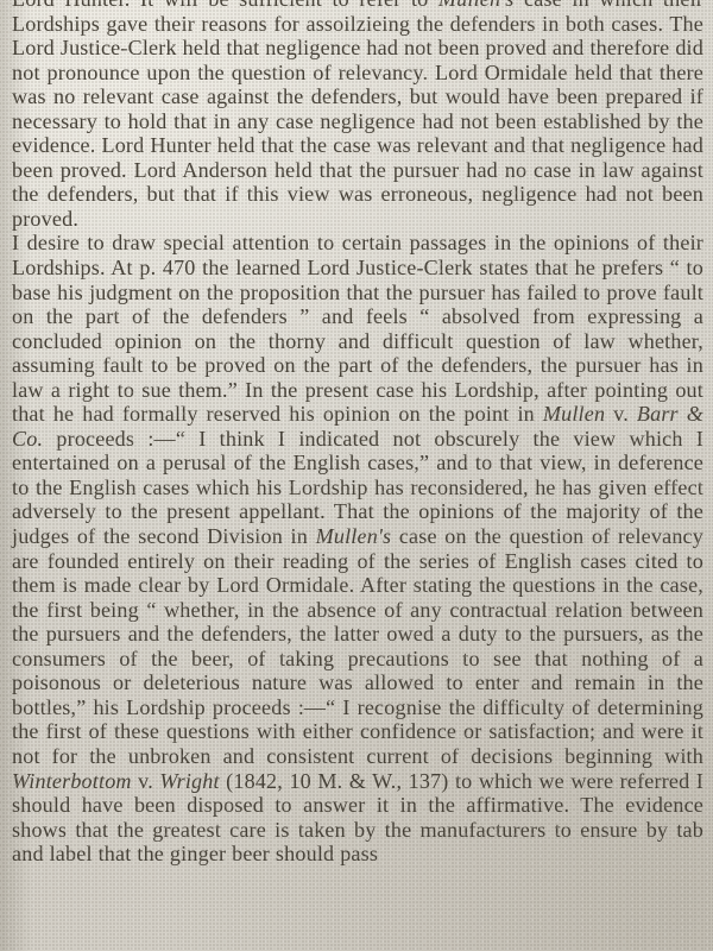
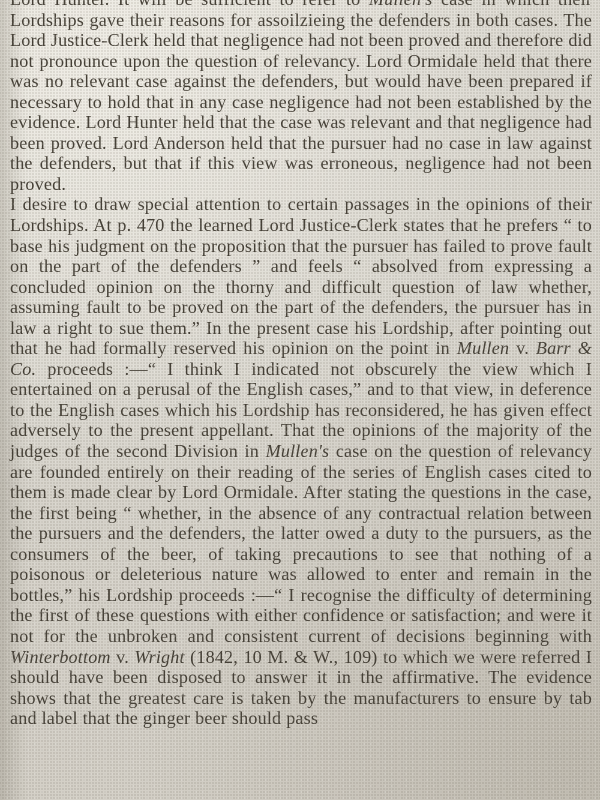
  Lordships gave their reasons for assoilzieing the defenders in both cases. The Lord Justice-Clerk held that negligence had not been proved and therefore did not pronounce upon the question of relevancy. Lord Ormidale held that there was no relevant case against the defenders, but would have been prepared if necessary to hold that in any case negligence had not been established by the evidence. Lord Hunter held that the case was relevant and that negligence had been proved. Lord Anderson held that the pursuer had no case in law against the defenders, but that if this view was erroneous, negligence had not been proved.
- I desire to draw special attention to certain passages in the opinions of their Lordships. At p. 470 the learned Lord Justice-Clerk states that he prefers “ to base his judgment on the proposition that the pursuer has failed to prove fault on the part of the defenders ” and feels “ absolved from expressing a concluded opinion on the thorny and difficult question of law whether, assuming fault to be proved on the part of the defenders, the pursuer has in law a right to sue them.” In the present case his Lordship, after pointing out that he had formally reserved his opinion on the point in Mullen v. Barr & Co. proceeds :—“ I think I indicated not obscurely the view which I entertained on a perusal of the English cases,” and to that view, in deference to the English cases which his Lordship has reconsidered, he has given effect adversely to the present appellant. That the opinions of the majority of the judges of the second Division in Mullen's case on the question of relevancy are founded entirely on their reading of the series of English cases cited to them is made clear by Lord Ormidale. After stating the questions in the case, the first being “ whether, in the absence of any contractual relation between the pursuers and the defenders, the latter owed a duty to the pursuers, as the consumers of the beer, of taking precautions to see that nothing of a poisonous or deleterious nature was allowed to enter and remain in the bottles,” his Lordship proceeds :—“ I recognise the difficulty of determining the first of these questions with either confidence or satisfaction; and were it not for the unbroken and consistent current of decisions beginning with Winterbottom v. Wright (1842, 10 M. & W., 137) to which we were referred I should have been disposed to answer it in the affirmative. The evidence shows that the greatest care is taken by the manufacturers to ensure by tab and label that the ginger beer should pass
+ I desire to draw special attention to certain passages in the opinions of their Lordships. At p. 470 the learned Lord Justice-Clerk states that he prefers “ to base his judgment on the proposition that the pursuer has failed to prove fault on the part of the defenders ” and feels “ absolved from expressing a concluded opinion on the thorny and difficult question of law whether, assuming fault to be proved on the part of the defenders, the pursuer has in law a right to sue them.” In the present case his Lordship, after pointing out that he had formally reserved his opinion on the point in Mullen v. Barr & Co. proceeds :—“ I think I indicated not obscurely the view which I entertained on a perusal of the English cases,” and to that view, in deference to the English cases which his Lordship has reconsidered, he has given effect adversely to the present appellant. That the opinions of the majority of the judges of the second Division in Mullen's case on the question of relevancy are founded entirely on their reading of the series of English cases cited to them is made clear by Lord Ormidale. After stating the questions in the case, the first being “ whether, in the absence of any contractual relation between the pursuers and the defenders, the latter owed a duty to the pursuers, as the consumers of the beer, of taking precautions to see that nothing of a poisonous or deleterious nature was allowed to enter and remain in the bottles,” his Lordship proceeds :—“ I recognise the difficulty of determining the first of these questions with either confidence or satisfaction; and were it not for the unbroken and consistent current of decisions beginning with Winterbottom v. Wright (1842, 10 M. & W., 109) to which we were referred I should have been disposed to answer it in the affirmative. The evidence shows that the greatest care is taken by the manufacturers to ensure by tab and label that the ginger beer should pass
